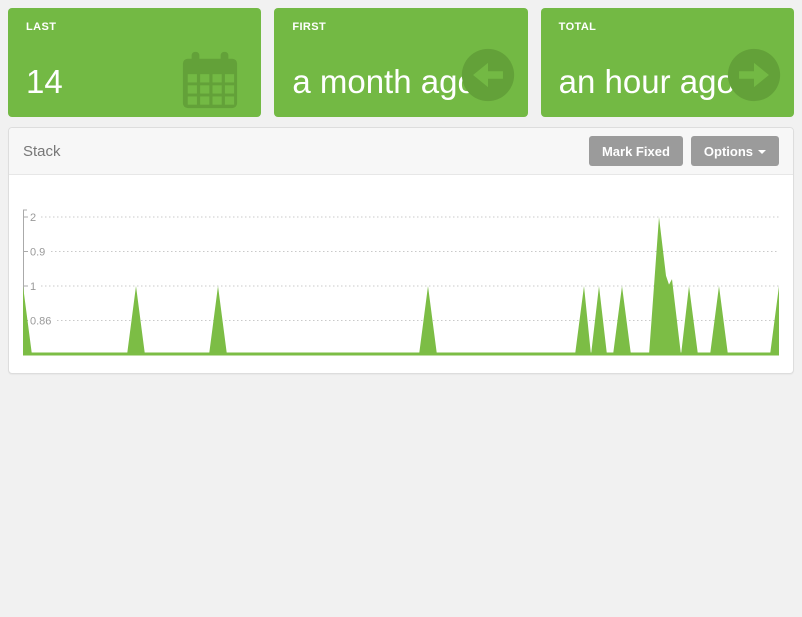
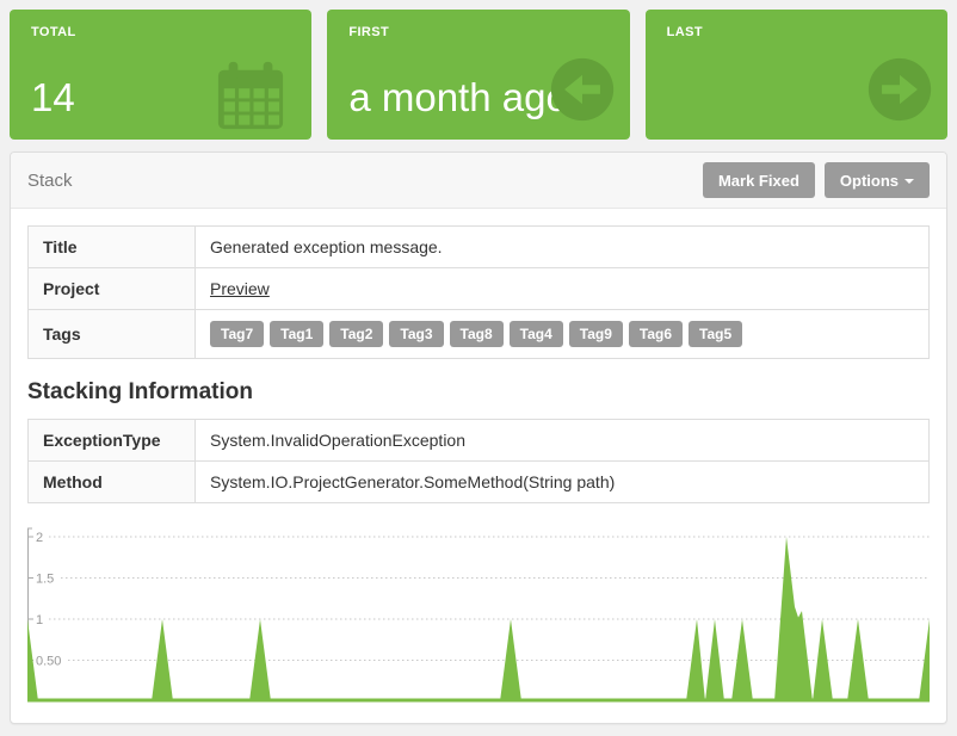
- LAST
+ TOTAL
  14
  FIRST
  a month ag
- TOTAL
+ LAST
- an hour ago
  Stack
  Mark Fixed
  Options
+ Title	Generated exception message.
+ Project	Preview
+ Tags	Tag7 Tag1 Tag2 Tag3 Tag8 Tag4 Tag9 Tag6 Tag5
+ Stacking Information
+ ExceptionType	System.InvalidOperationException
+ Method	System.IO.ProjectGenerator.SomeMethod(String path)
  2
- 0.9
+ 1.5
  1
- 0.86
+ 0.50
